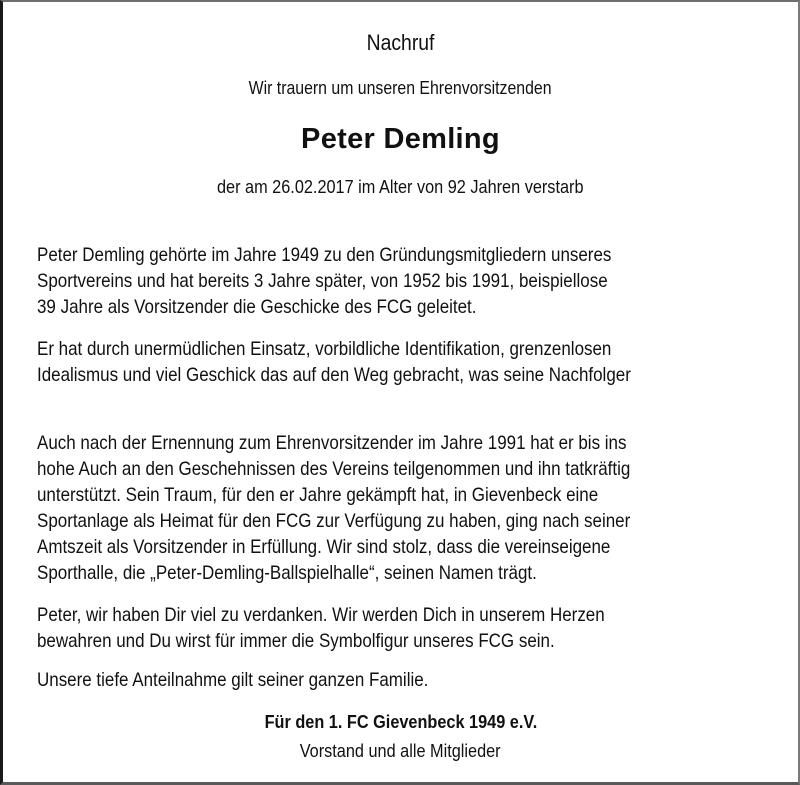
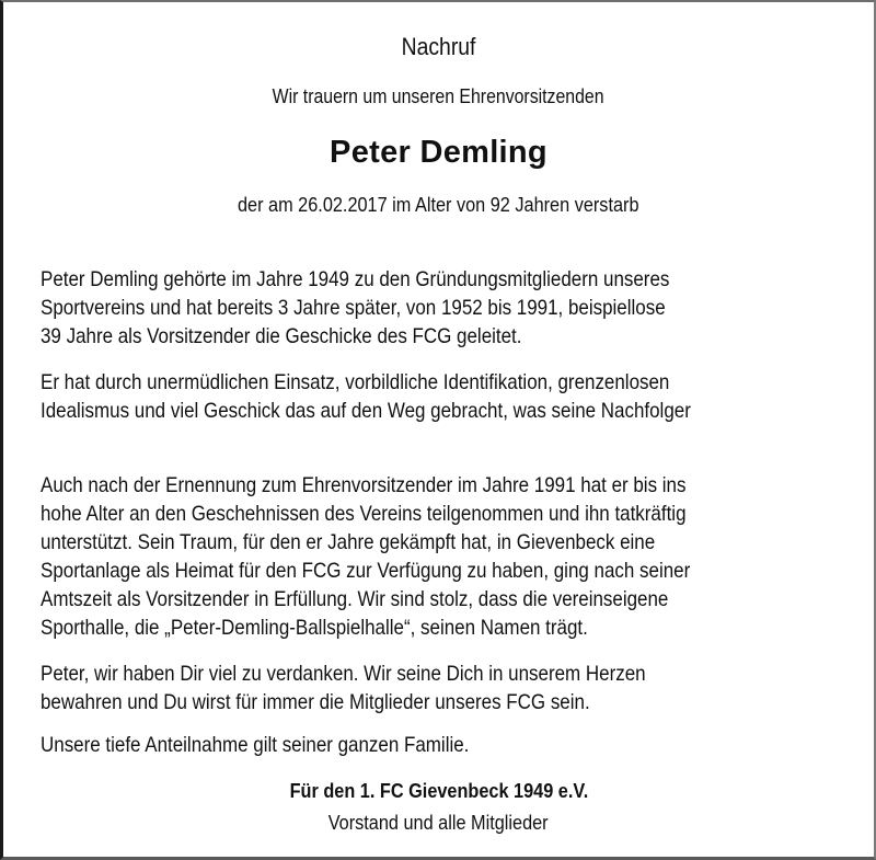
  Nachruf
  Wir trauern um unseren Ehrenvorsitzenden
  Peter Demling
  der am 26.02.2017 im Alter von 92 Jahren verstarb
  Peter Demling gehörte im Jahre 1949 zu den Gründungsmitgliedern unseres
  Sportvereins und hat bereits 3 Jahre später, von 1952 bis 1991, beispiellose
  39 Jahre als Vorsitzender die Geschicke des FCG geleitet.
  Er hat durch unermüdlichen Einsatz, vorbildliche Identifikation, grenzenlosen
  Idealismus und viel Geschick das auf den Weg gebracht, was seine Nachfolger
  Auch nach der Ernennung zum Ehrenvorsitzender im Jahre 1991 hat er bis ins
- hohe Auch an den Geschehnissen des Vereins teilgenommen und ihn tatkräftig
+ hohe Alter an den Geschehnissen des Vereins teilgenommen und ihn tatkräftig
  unterstützt. Sein Traum, für den er Jahre gekämpft hat, in Gievenbeck eine
  Sportanlage als Heimat für den FCG zur Verfügung zu haben, ging nach seiner
  Amtszeit als Vorsitzender in Erfüllung. Wir sind stolz, dass die vereinseigene
  Sporthalle, die „Peter-Demling-Ballspielhalle“, seinen Namen trägt.
- Peter, wir haben Dir viel zu verdanken. Wir werden Dich in unserem Herzen
+ Peter, wir haben Dir viel zu verdanken. Wir seine Dich in unserem Herzen
- bewahren und Du wirst für immer die Symbolfigur unseres FCG sein.
+ bewahren und Du wirst für immer die Mitglieder unseres FCG sein.
  Unsere tiefe Anteilnahme gilt seiner ganzen Familie.
  Für den 1. FC Gievenbeck 1949 e.V.
  Vorstand und alle Mitglieder
